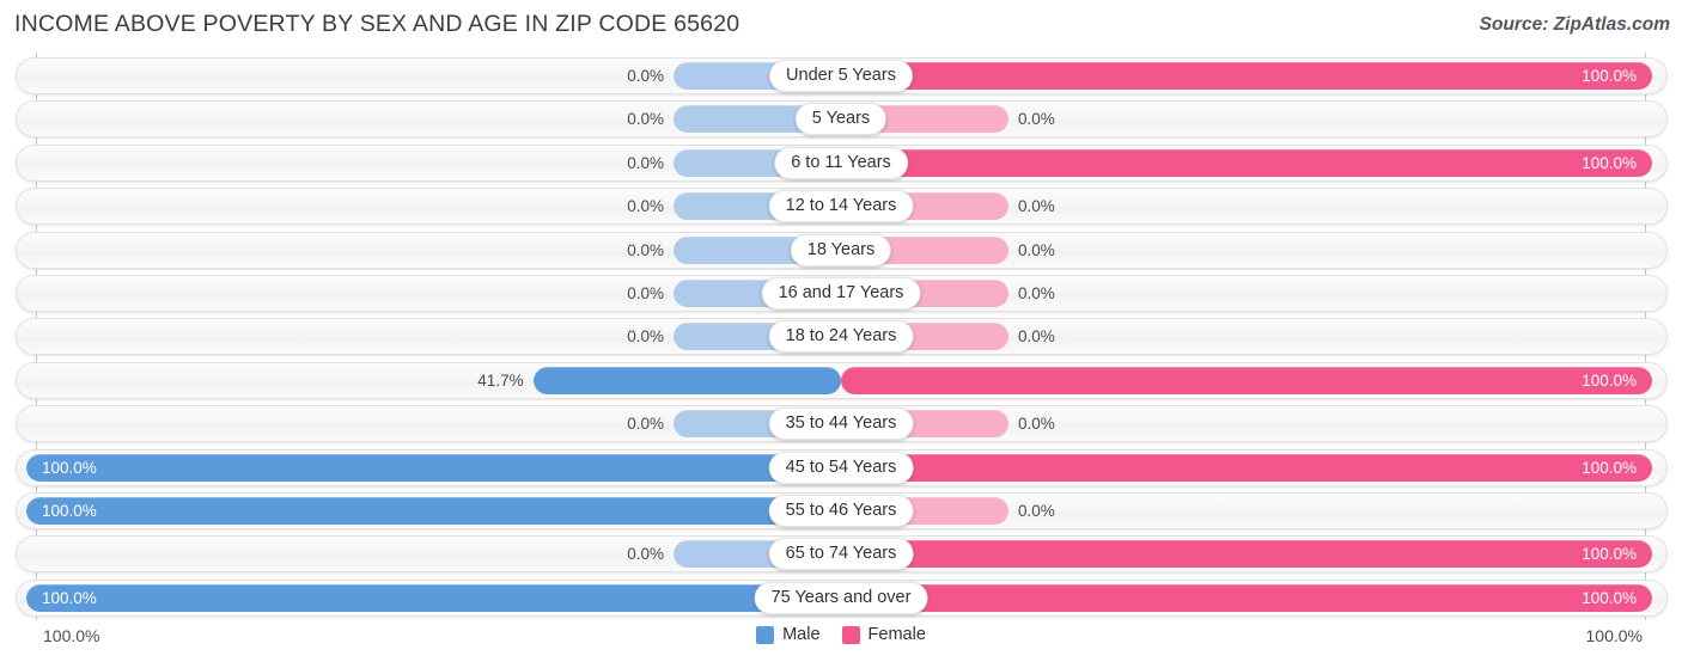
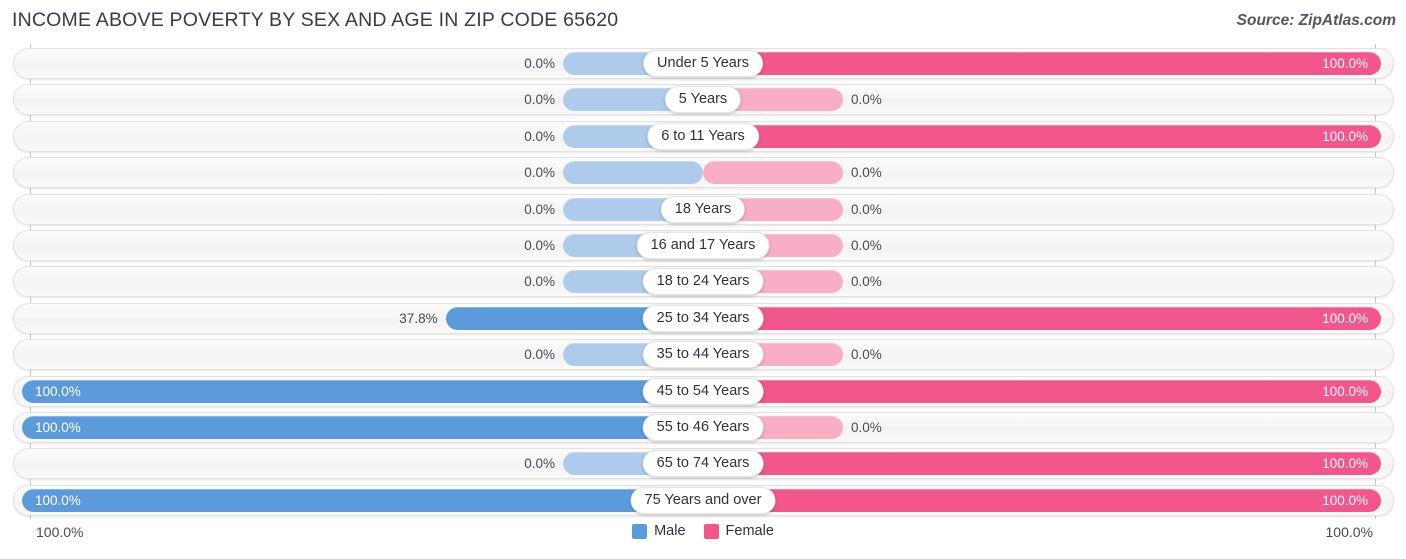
  INCOME ABOVE POVERTY BY SEX AND AGE IN ZIP CODE 65620
  Source: ZipAtlas.com
  0.0%
  100.0%
  Under 5 Years
  0.0%
  0.0%
  5 Years
  0.0%
  100.0%
  6 to 11 Years
  0.0%
  0.0%
- 12 to 14 Years
  0.0%
  0.0%
  18 Years
  0.0%
  0.0%
  16 and 17 Years
  0.0%
  0.0%
  18 to 24 Years
- 41.7%
+ 37.8%
  100.0%
+ 25 to 34 Years
  0.0%
  0.0%
  35 to 44 Years
  100.0%
  100.0%
  45 to 54 Years
  100.0%
  0.0%
  55 to 46 Years
  0.0%
  100.0%
  65 to 74 Years
  100.0%
  100.0%
  75 Years and over
  100.0%
  100.0%
  Male
  Female
